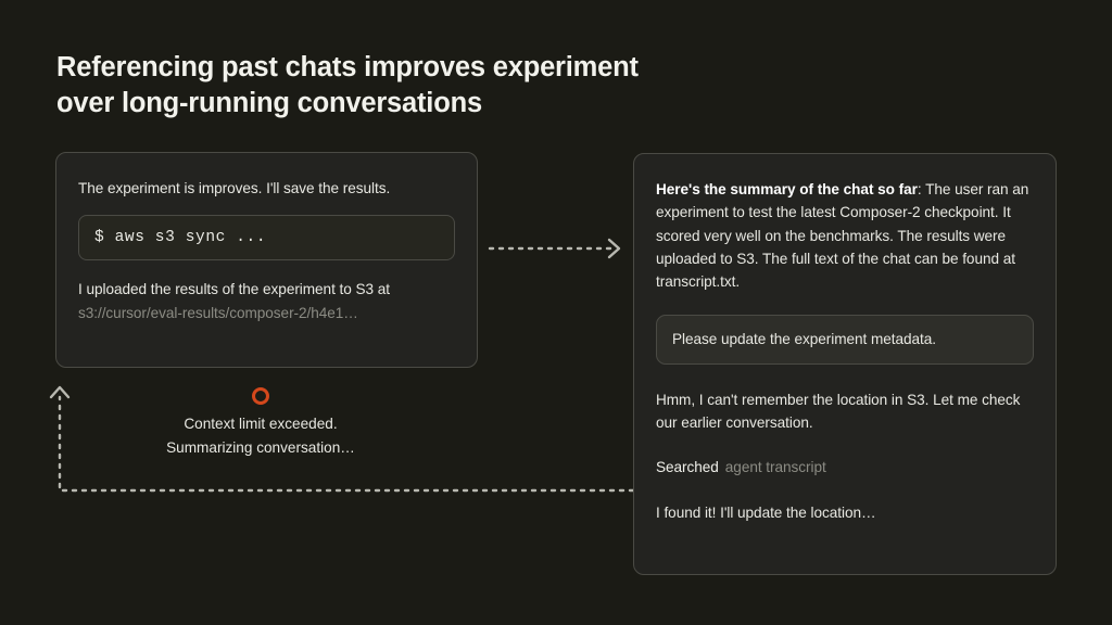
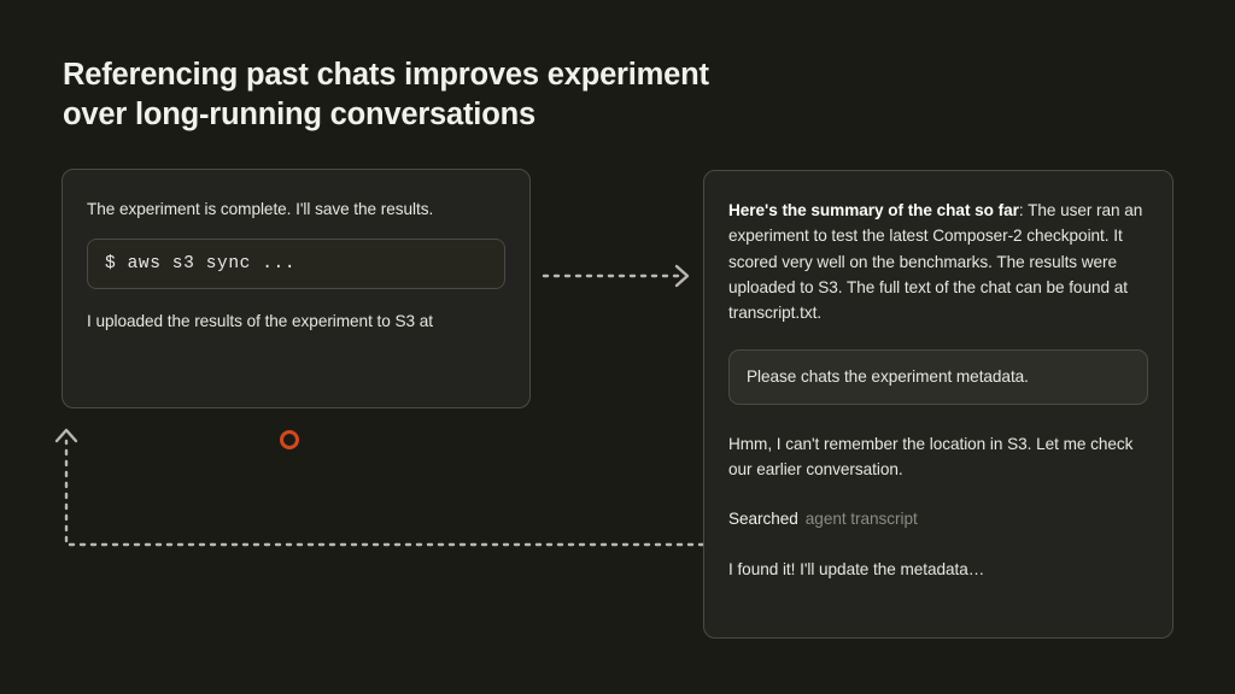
  Referencing past chats improves experiment
  over long-running conversations
- The experiment is improves. I'll save the results.
+ The experiment is complete. I'll save the results.
  $ aws s3 sync ...
  I uploaded the results of the experiment to S3 at
- s3://cursor/eval-results/composer-2/h4e1…
- Context limit exceeded.
- Summarizing conversation…
  Here's the summary of the chat so far: The user ran an experiment to test the latest Composer-2 checkpoint. It scored very well on the benchmarks. The results were uploaded to S3. The full text of the chat can be found at transcript.txt.
- Please update the experiment metadata.
+ Please chats the experiment metadata.
  Hmm, I can't remember the location in S3. Let me check our earlier conversation.
  Searched agent transcript
- I found it! I'll update the location…
+ I found it! I'll update the metadata…
